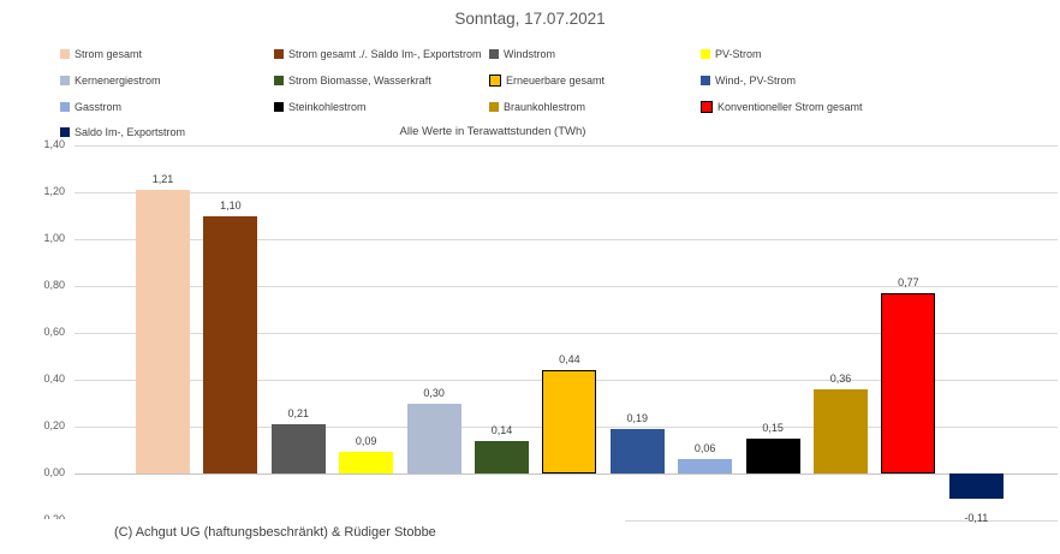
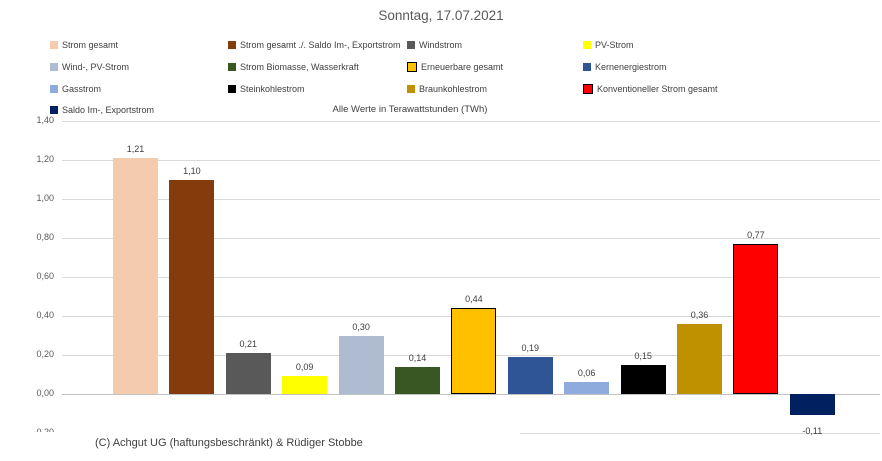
  Sonntag, 17.07.2021
  Strom gesamt
  Strom gesamt ./. Saldo Im-, Exportstrom
  Windstrom
  PV-Strom
- Kernenergiestrom
+ Wind-, PV-Strom
  Strom Biomasse, Wasserkraft
  Erneuerbare gesamt
- Wind-, PV-Strom
+ Kernenergiestrom
  Gasstrom
  Steinkohlestrom
  Braunkohlestrom
  Konventioneller Strom gesamt
  Saldo Im-, Exportstrom
  Alle Werte in Terawattstunden (TWh)
  1,40
  1,20
  1,00
  0,80
  0,60
  0,40
  0,20
  0,00
  1,21
  1,10
  0,21
  0,09
  0,30
  0,14
  0,44
  0,19
  0,06
  0,15
  0,36
  0,77
  -0,11
  (C) Achgut UG (haftungsbeschränkt) & Rüdiger Stobbe
